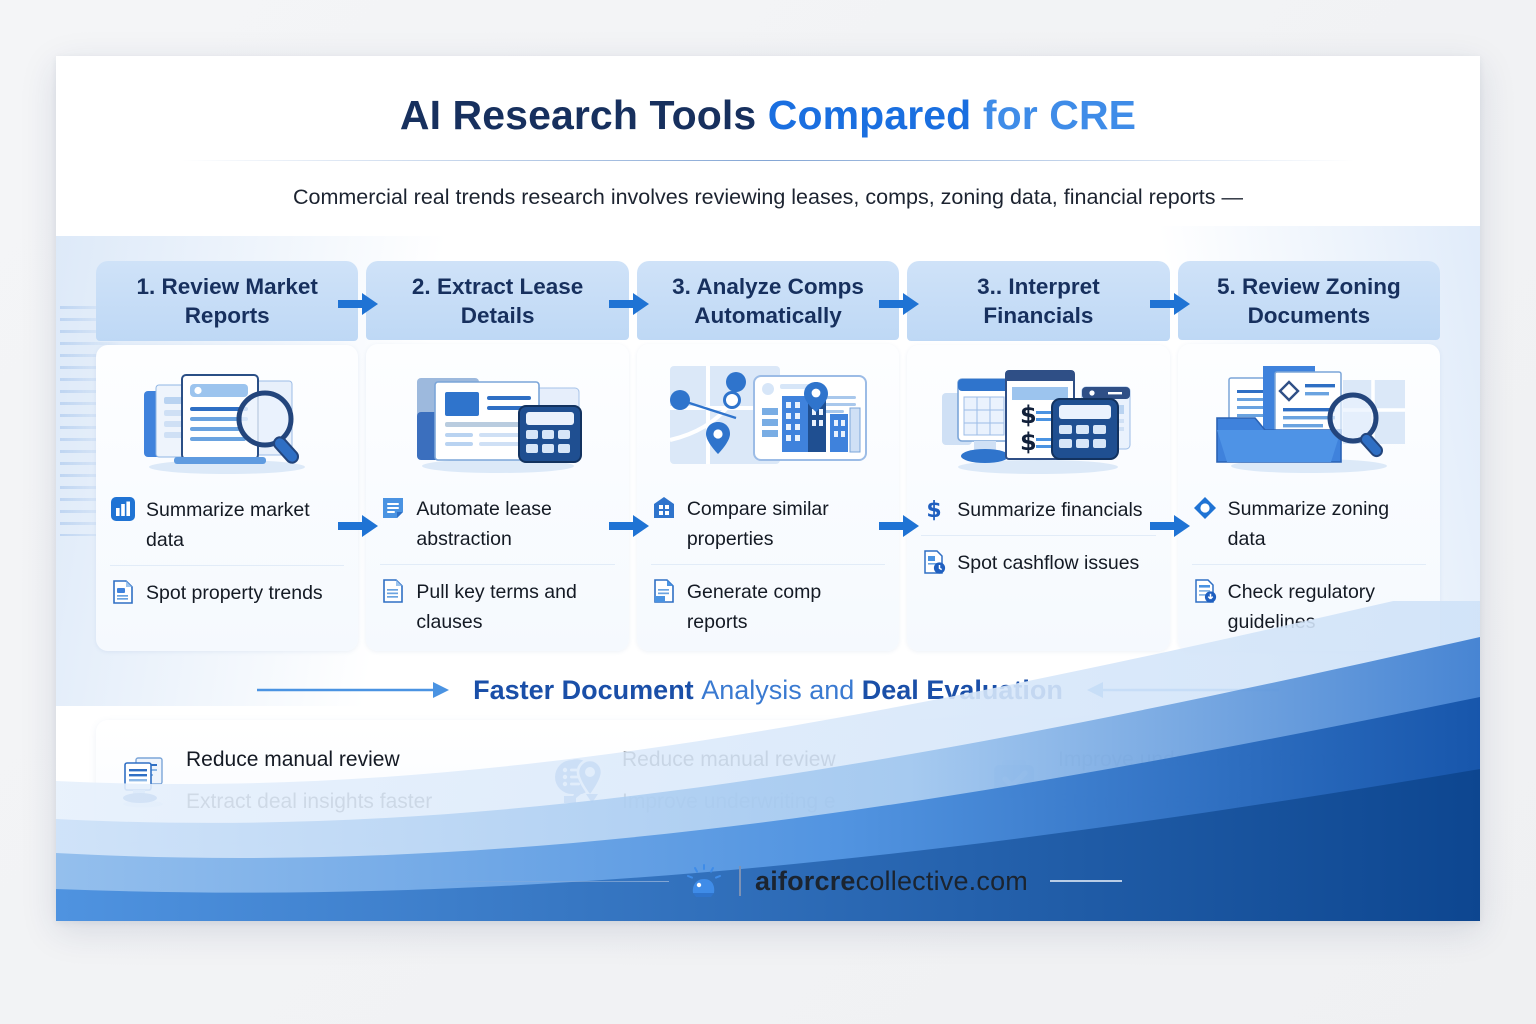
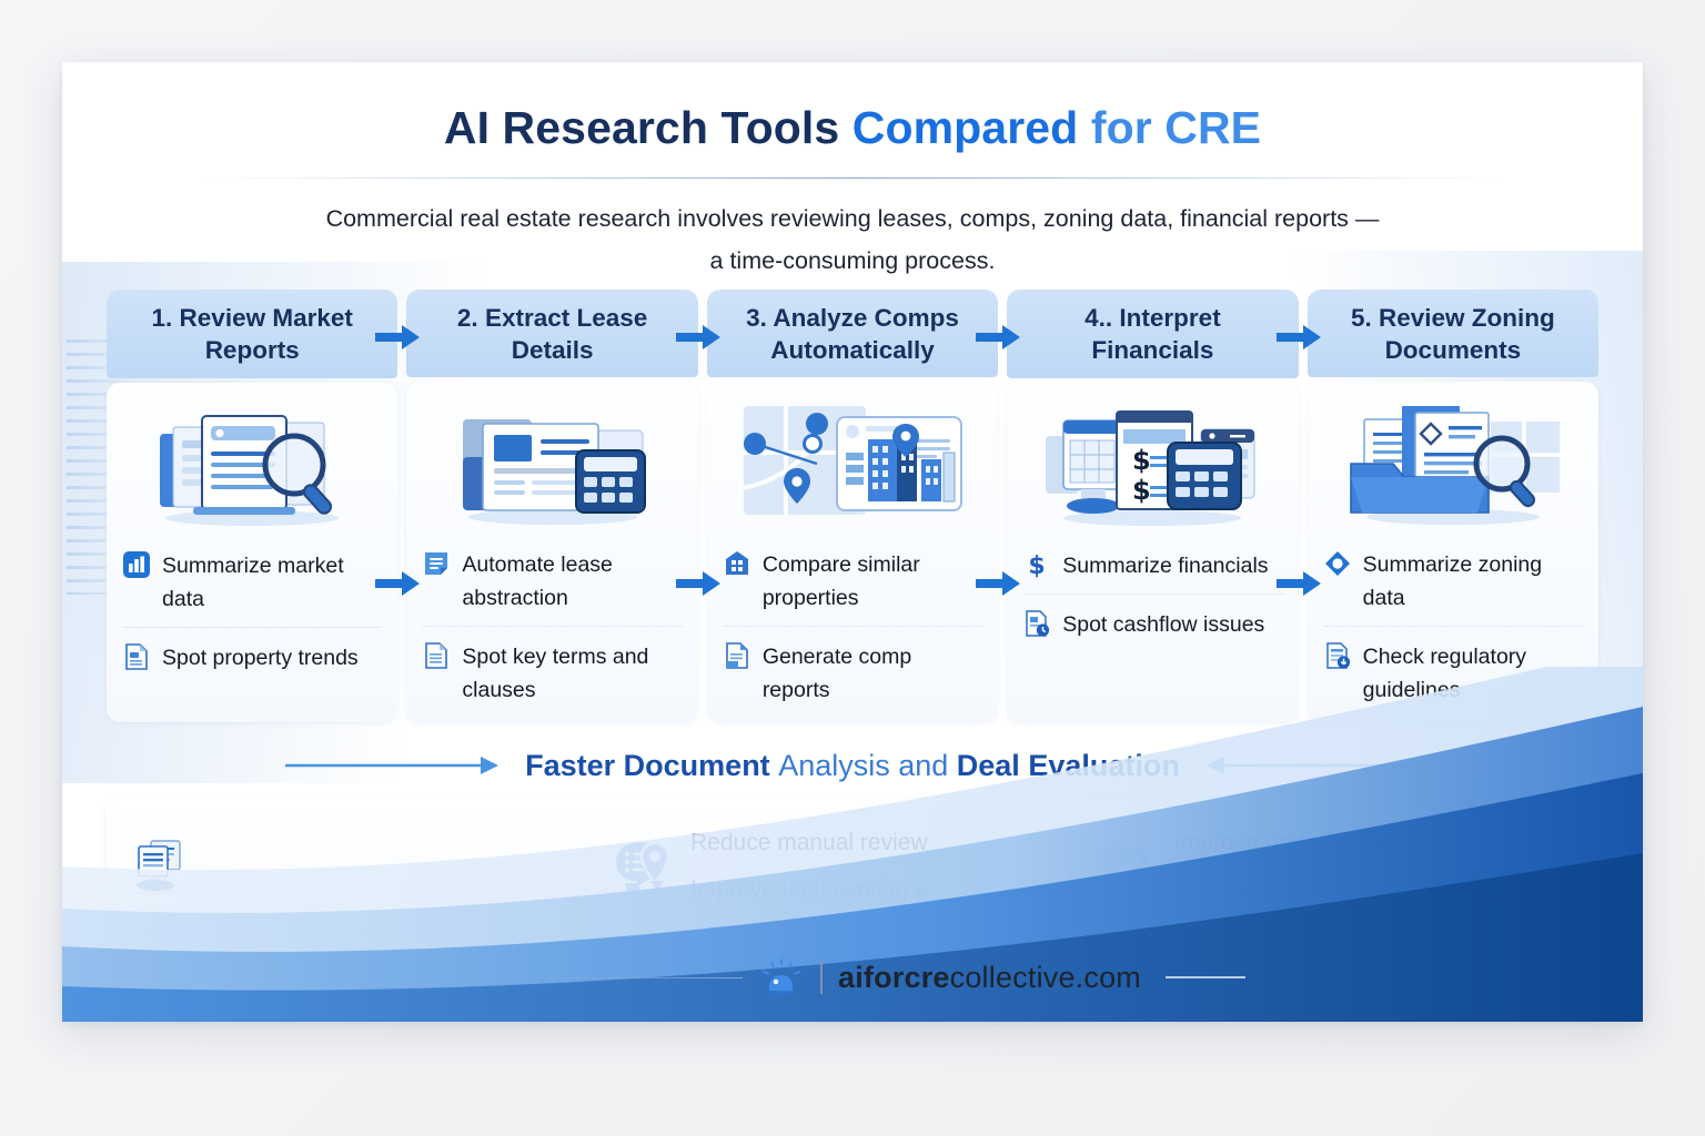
  AI Research Tools Compared for CRE
- Commercial real trends research involves reviewing leases, comps, zoning data, financial reports —
+ Commercial real estate research involves reviewing leases, comps, zoning data, financial reports —
+ a time-consuming process.
  1. Review Market Reports
  Summarize market data
  Spot property trends
  2. Extract Lease Details
  Automate lease abstraction
- Pull key terms and clauses
+ Spot key terms and clauses
  3. Analyze Comps Automatically
  Compare similar properties
  Generate comp reports
- 3.. Interpret Financials
+ 4.. Interpret Financials
  $
  $
  $
  Summarize financials
  Spot cashflow issues
  5. Review Zoning Documents
  Summarize zoning data
  Check regulatory guideline
  Faster Document Analysis and Deal Eval
- Reduce manual review
  aiforcrecollective.com
